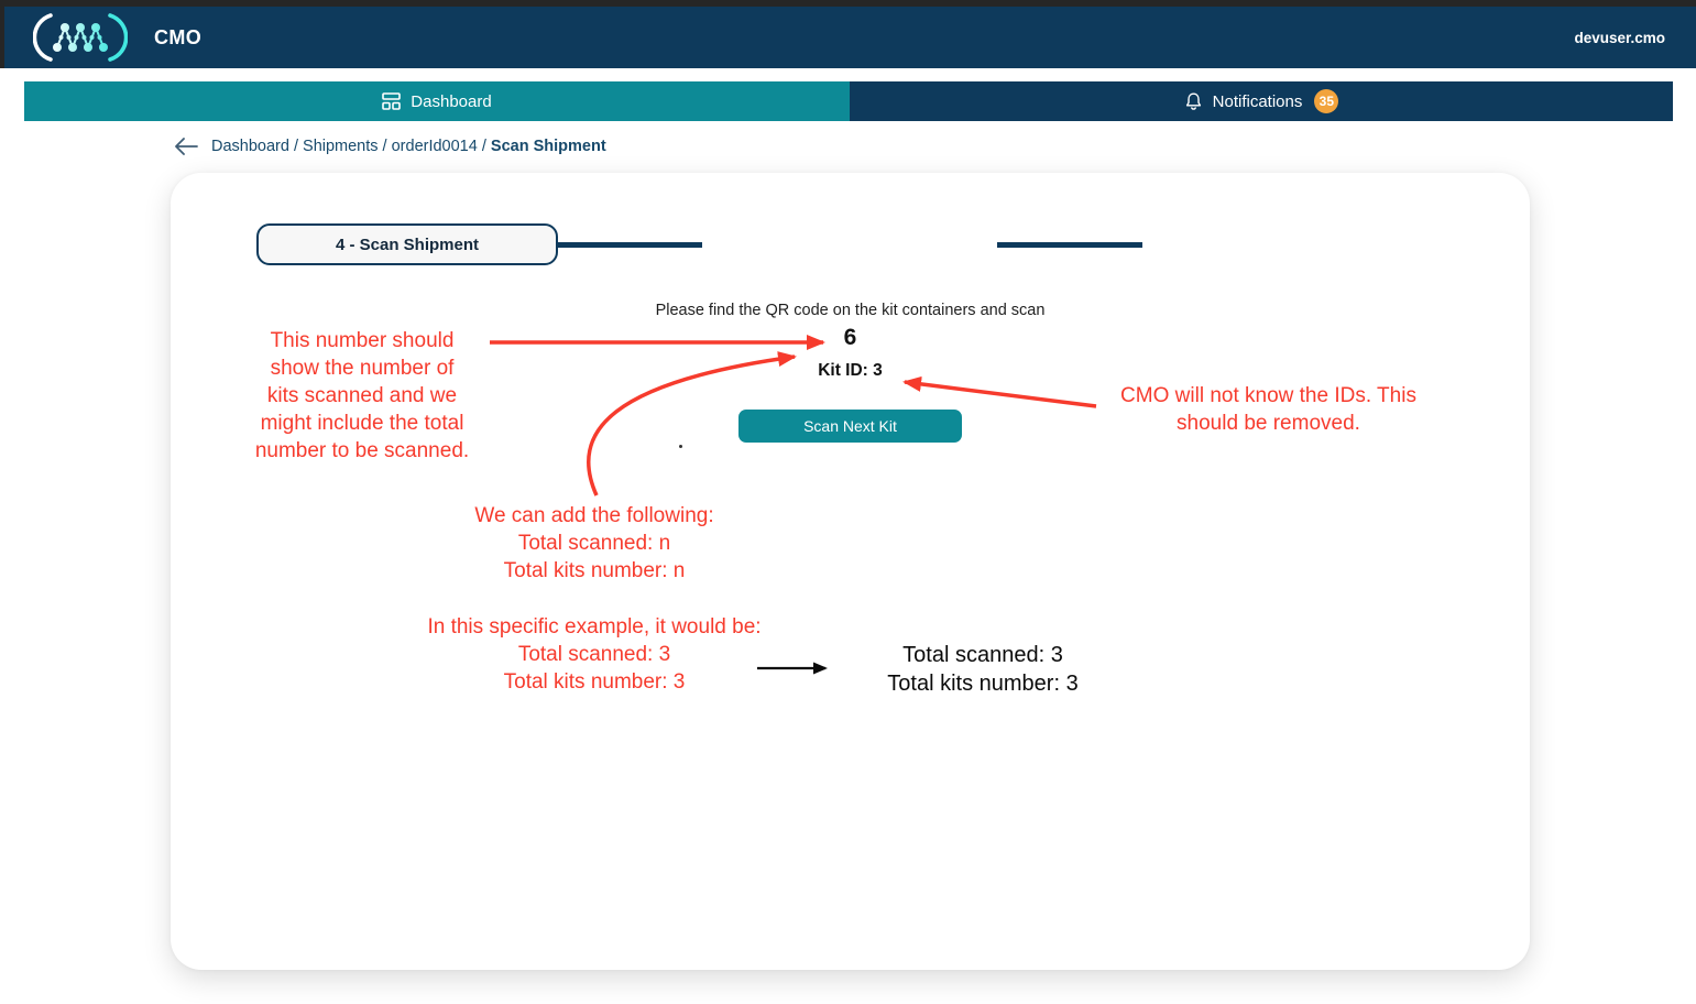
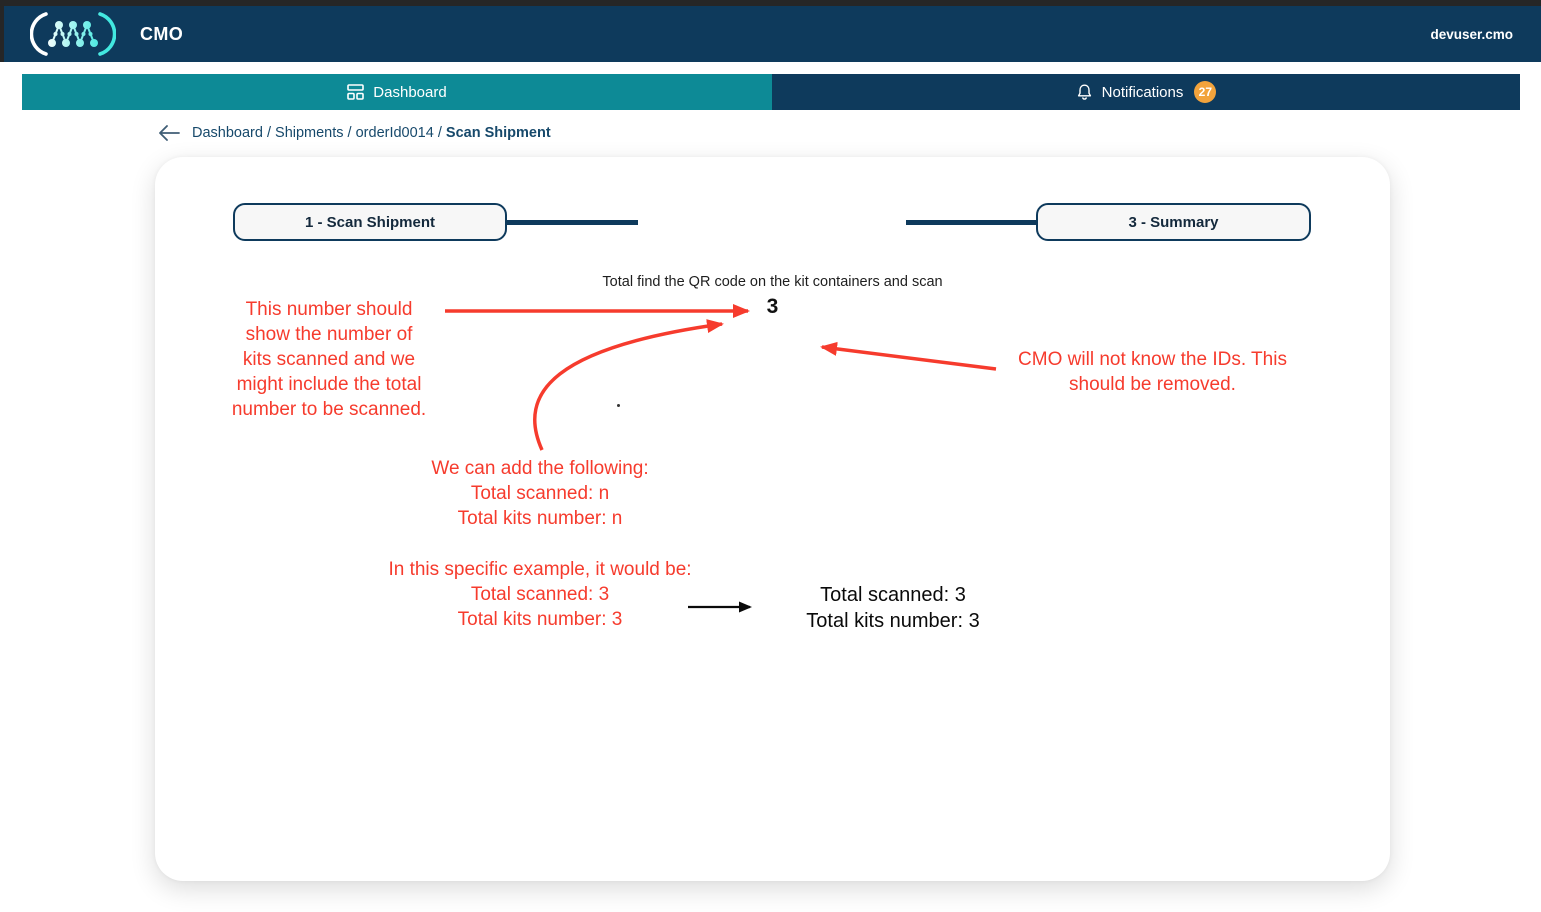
  CMO
  devuser.cmo
  Dashboard
  Notifications
- 35
+ 27
  Dashboard / Shipments / orderId0014 / Scan Shipment
- 4 - Scan Shipment
+ 1 - Scan Shipment
+ 3 - Summary
- Please find the QR code on the kit containers and scan
+ Total find the QR code on the kit containers and scan
- 6
+ 3
- Kit ID: 3
- Scan Next Kit
  This number should
  show the number of
  kits scanned and we
  might include the total
  number to be scanned.
  CMO will not know the IDs. This
  should be removed.
  We can add the following:
  Total scanned: n
  Total kits number: n
  In this specific example, it would be:
  Total scanned: 3
  Total kits number: 3
  Total scanned: 3
  Total kits number: 3
